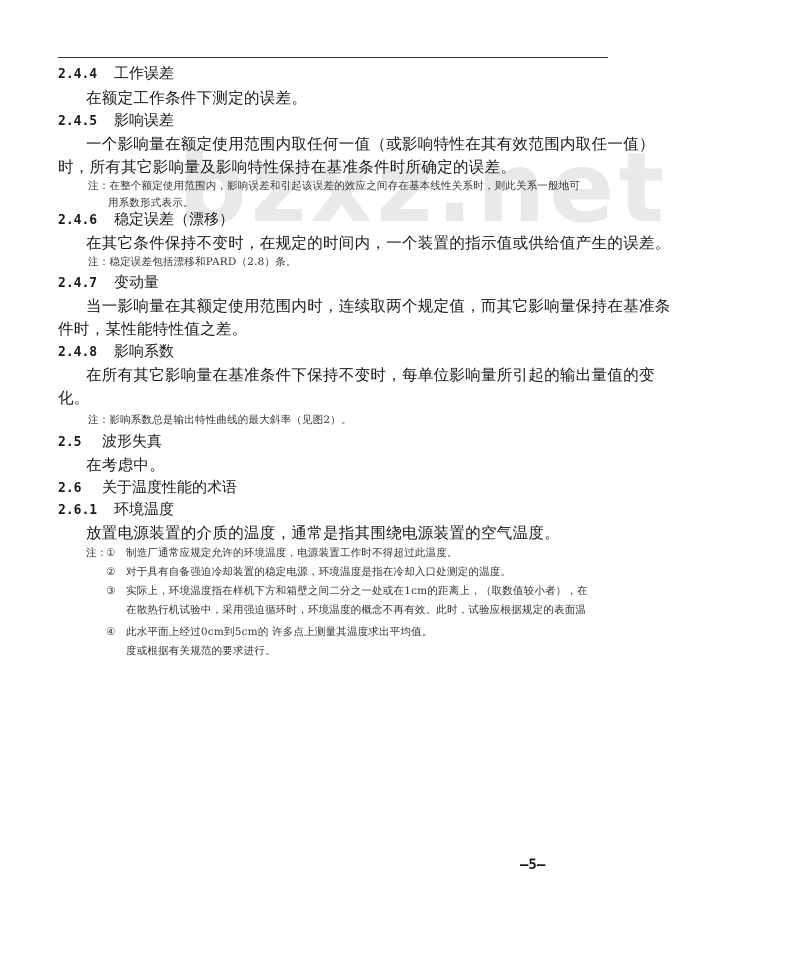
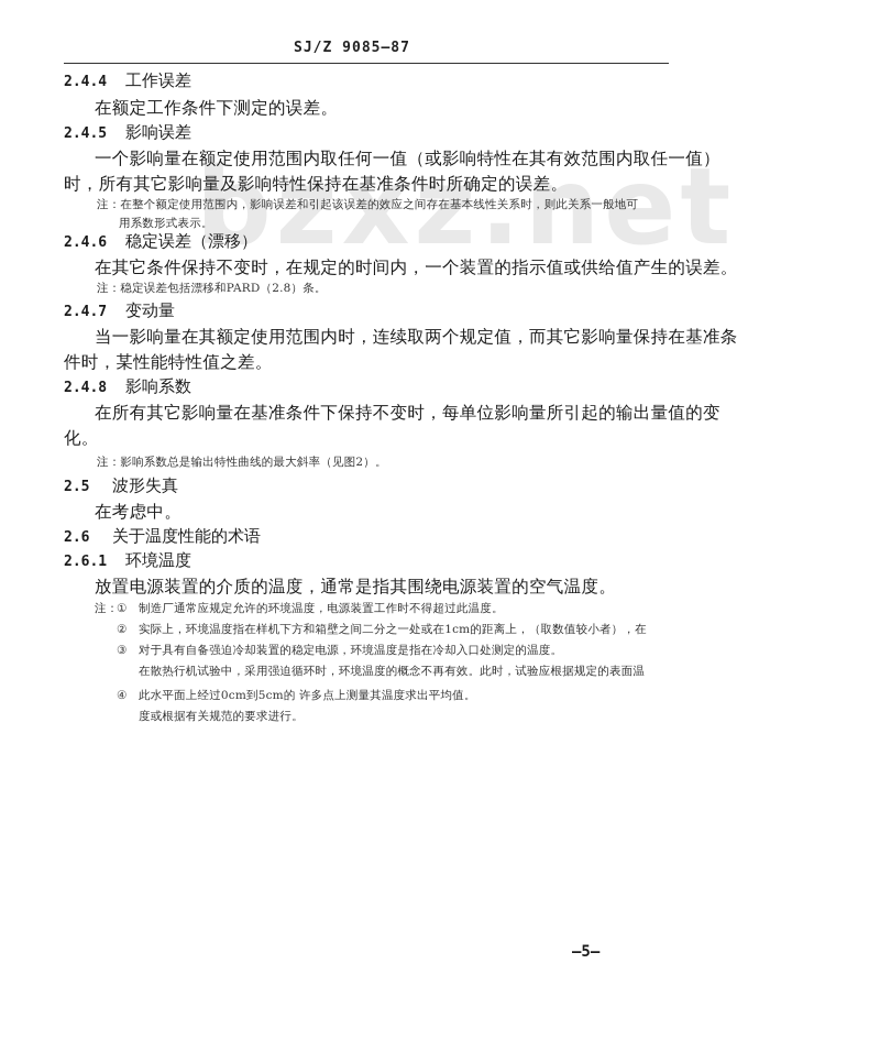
+ SJ/Z 9085—87
  bzxz.net
  2.4.4 工作误差
  在额定工作条件下测定的误差。
  2.4.5 影响误差
  一个影响量在额定使用范围内取任何一值（或影响特性在其有效范围内取任一值）
  时，所有其它影响量及影响特性保持在基准条件时所确定的误差。
  注：在整个额定使用范围内，影响误差和引起该误差的效应之间存在基本线性关系时，则此关系一般地可
  用系数形式表示。
  2.4.6 稳定误差（漂移）
  在其它条件保持不变时，在规定的时间内，一个装置的指示值或供给值产生的误差。
  注：稳定误差包括漂移和PARD（2.8）条。
  2.4.7 变动量
  当一影响量在其额定使用范围内时，连续取两个规定值，而其它影响量保持在基准条
  件时，某性能特性值之差。
  2.4.8 影响系数
  在所有其它影响量在基准条件下保持不变时，每单位影响量所引起的输出量值的变
  化。
  注：影响系数总是输出特性曲线的最大斜率（见图2）。
  2.5 波形失真
  在考虑中。
  2.6 关于温度性能的术语
  2.6.1 环境温度
  放置电源装置的介质的温度，通常是指其围绕电源装置的空气温度。
  注：
  ①
  制造厂通常应规定允许的环境温度，电源装置工作时不得超过此温度。
  ②
- 对于具有自备强迫冷却装置的稳定电源，环境温度是指在冷却入口处测定的温度。
+ 实际上，环境温度指在样机下方和箱壁之间二分之一处或在1cm的距离上，（取数值较小者），在
  ③
- 实际上，环境温度指在样机下方和箱壁之间二分之一处或在1cm的距离上，（取数值较小者），在
+ 对于具有自备强迫冷却装置的稳定电源，环境温度是指在冷却入口处测定的温度。
  在散热行机试验中，采用强迫循环时，环境温度的概念不再有效。此时，试验应根据规定的表面温
  ④
  此水平面上经过0cm到5cm的 许多点上测量其温度求出平均值。
  度或根据有关规范的要求进行。
  —5—
